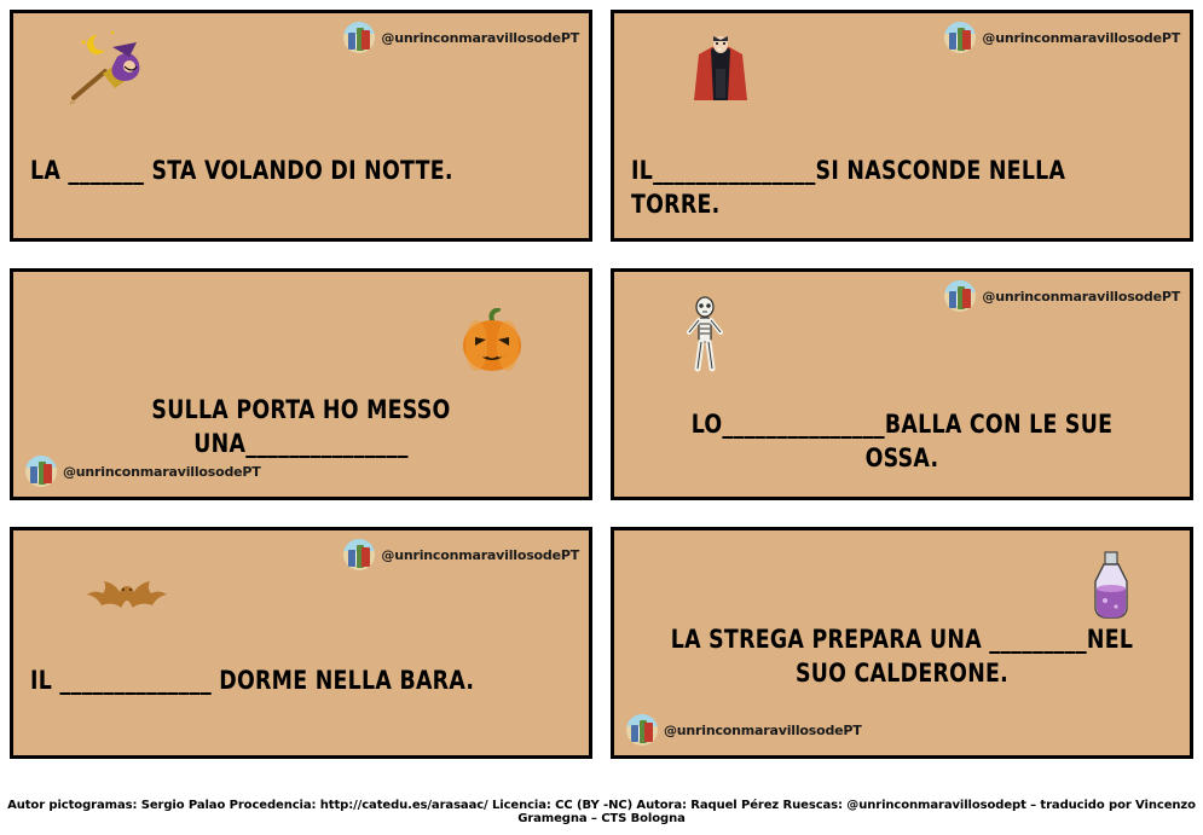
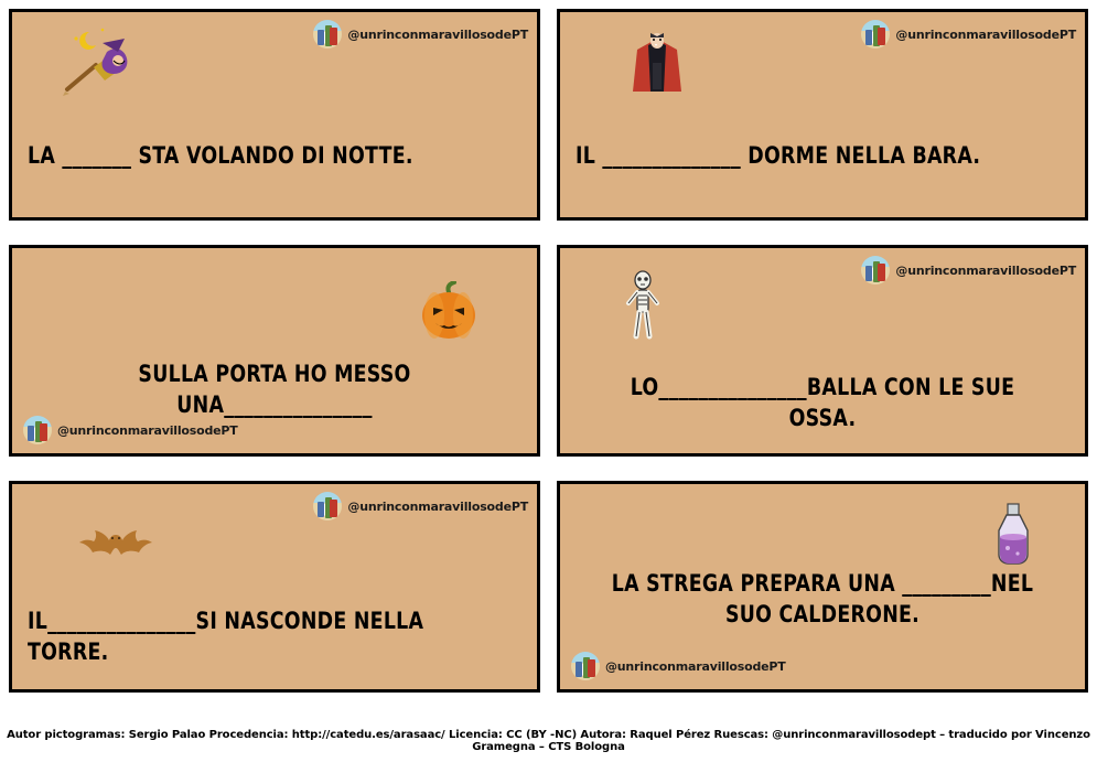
  @unrinconmaravillosodePT
  LA _______ STA VOLANDO DI NOTTE.
  @unrinconmaravillosodePT
- IL_______________SI NASCONDE NELLA TORRE.
+ IL ______________ DORME NELLA BARA.
  @unrinconmaravillosodePT
  SULLA PORTA HO MESSO UNA_______________
  @unrinconmaravillosodePT
  LO_______________BALLA CON LE SUE OSSA.
  @unrinconmaravillosodePT
- IL ______________ DORME NELLA BARA.
+ IL_______________SI NASCONDE NELLA TORRE.
  @unrinconmaravillosodePT
  LA STREGA PREPARA UNA _________NEL SUO CALDERONE.
  Autor pictogramas: Sergio Palao Procedencia: http://catedu.es/arasaac/ Licencia: CC (BY -NC) Autora: Raquel Pérez Ruescas: @unrinconmaravillosodept – traducido por Vincenzo Gramegna – CTS Bologna
